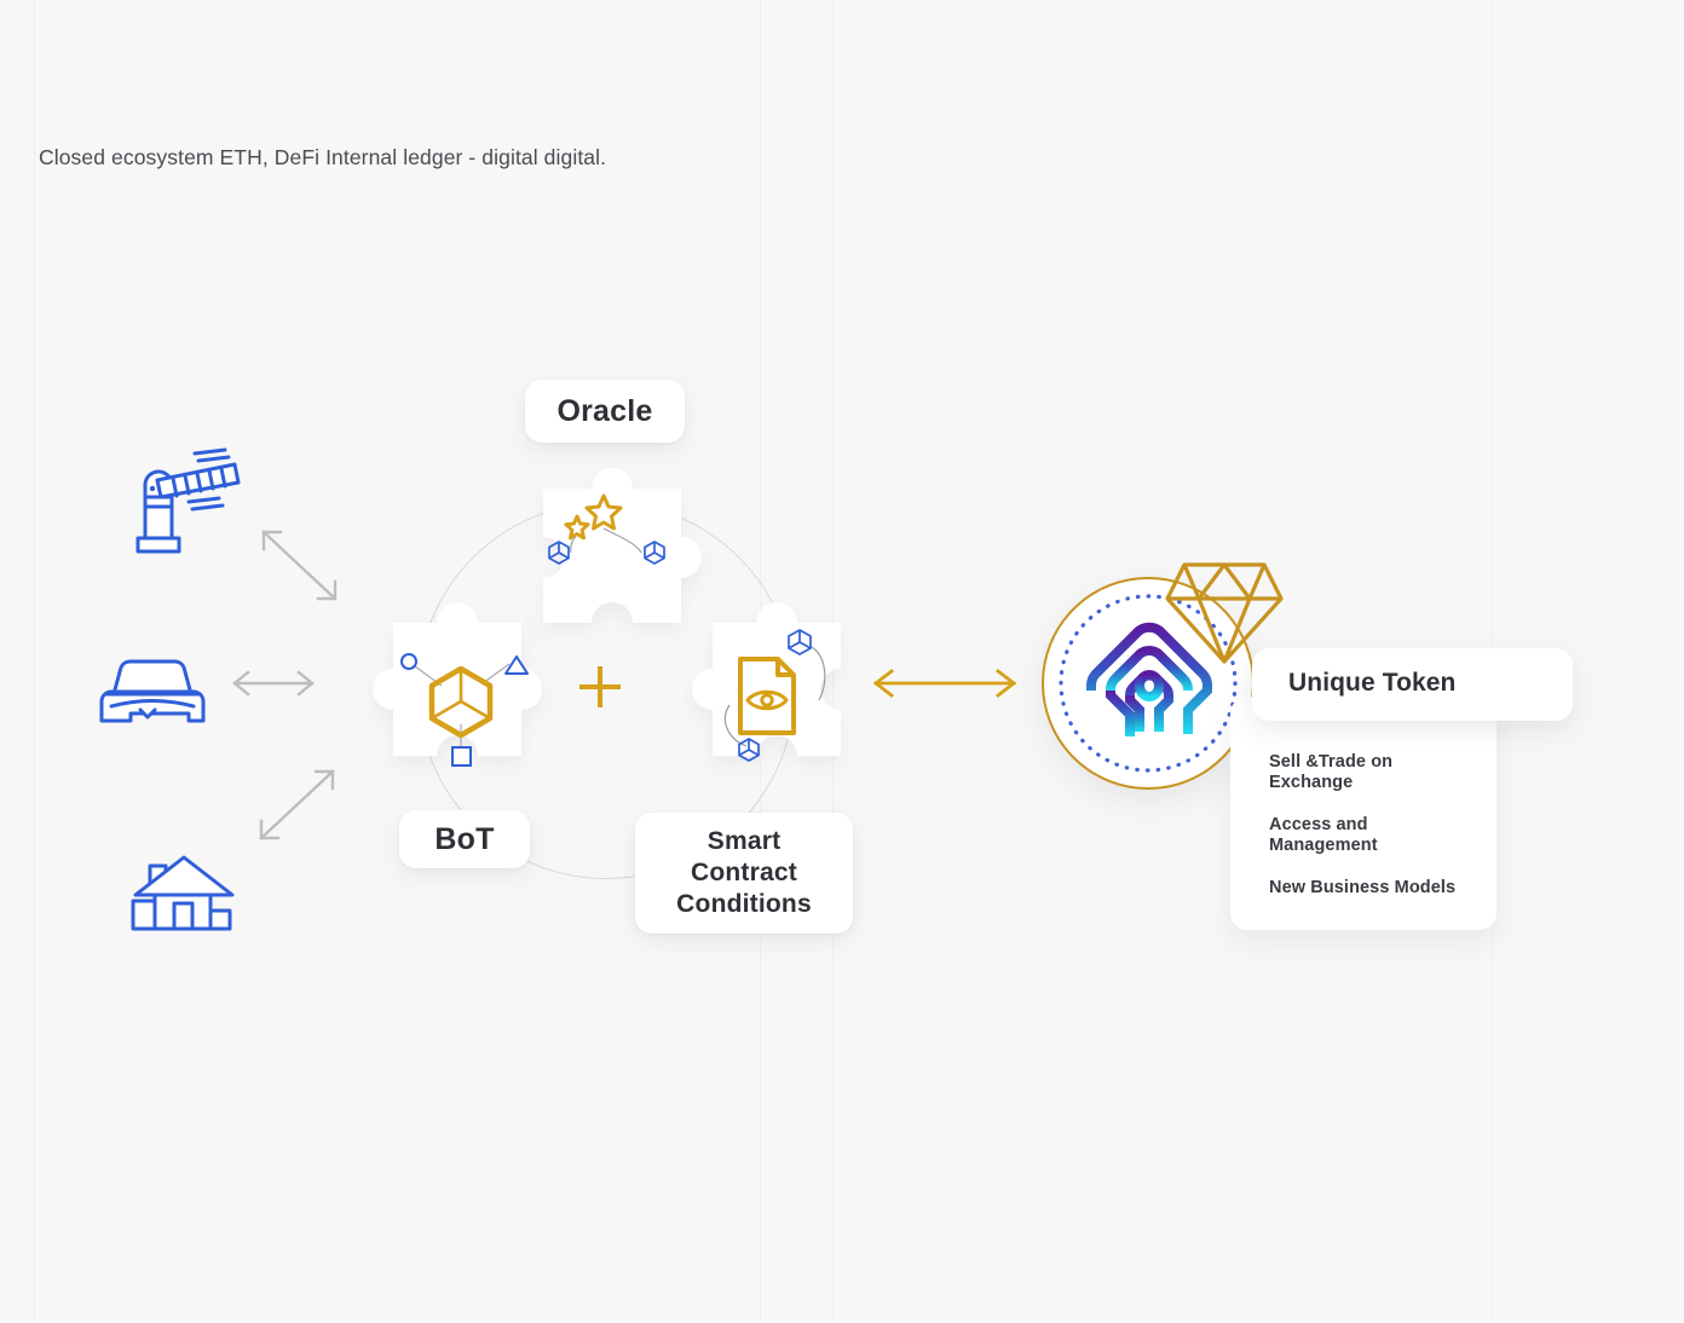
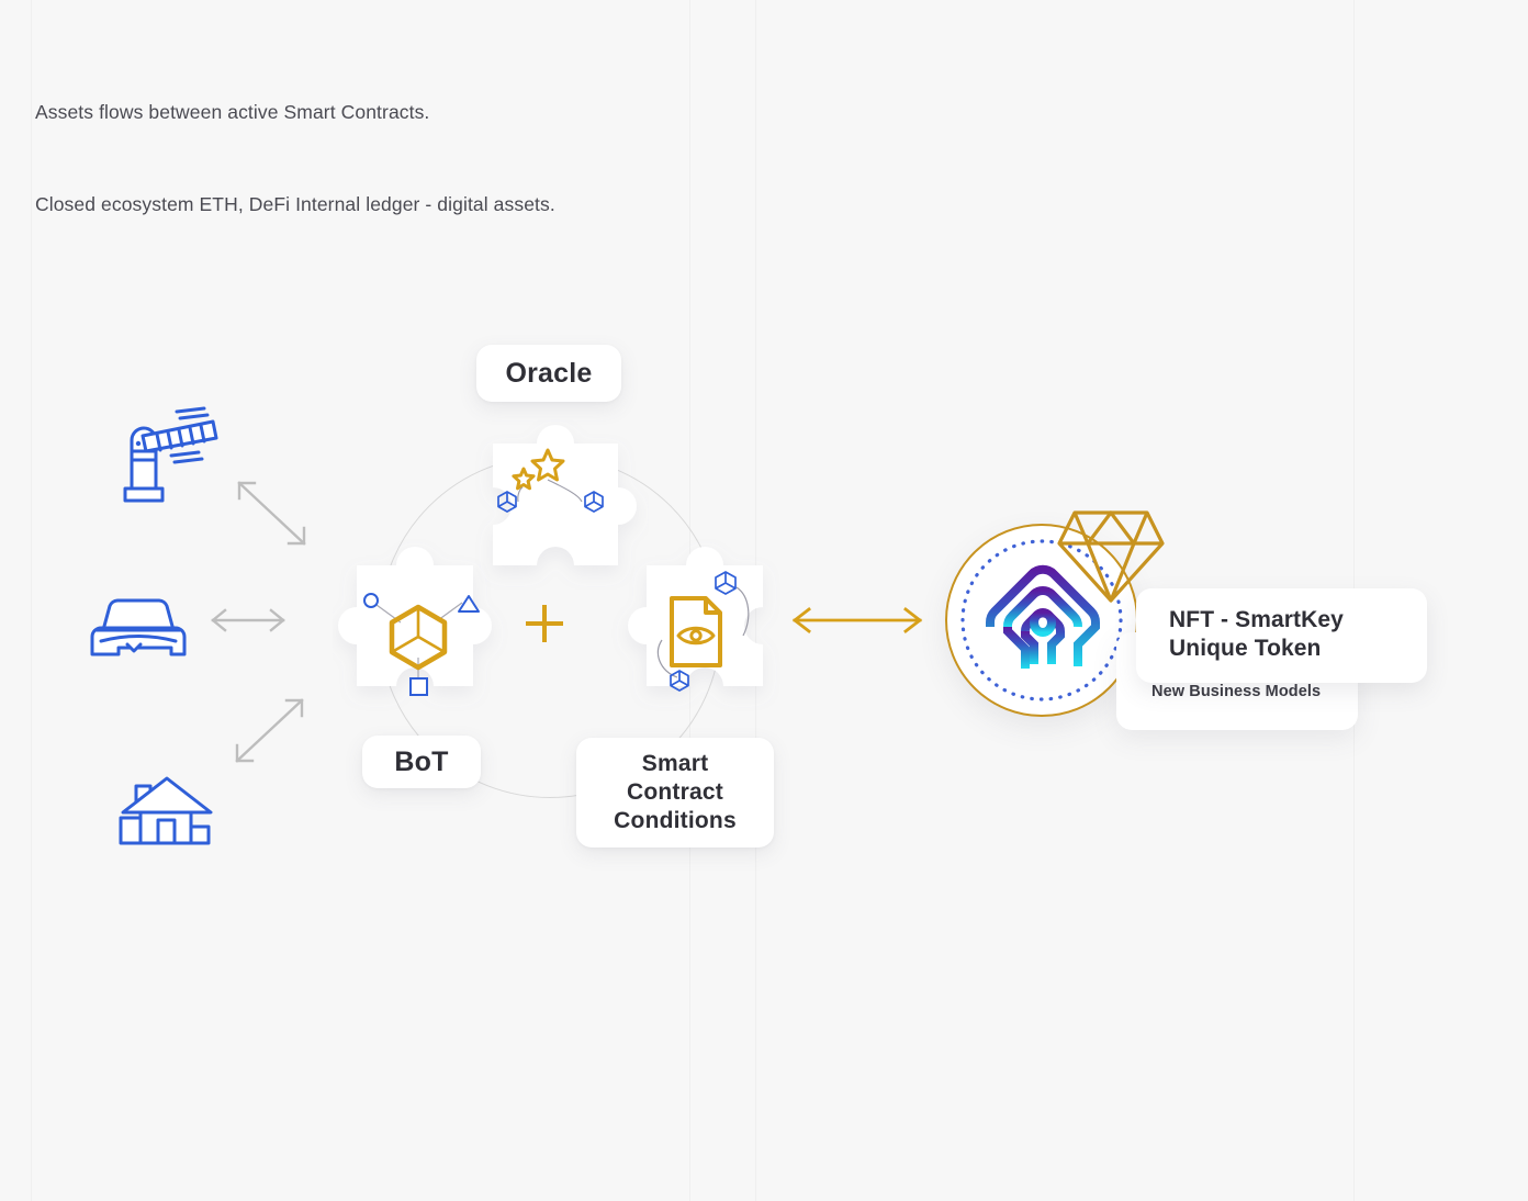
+ Assets flows between active Smart Contracts.
- Closed ecosystem ETH, DeFi Internal ledger - digital digital.
+ Closed ecosystem ETH, DeFi Internal ledger - digital assets.
  Oracle
  BoT
  Smart
  Contract
  Conditions
- Sell &Trade on Exchange
- Access and Management
  New Business Models
+ NFT - SmartKey
  Unique Token
